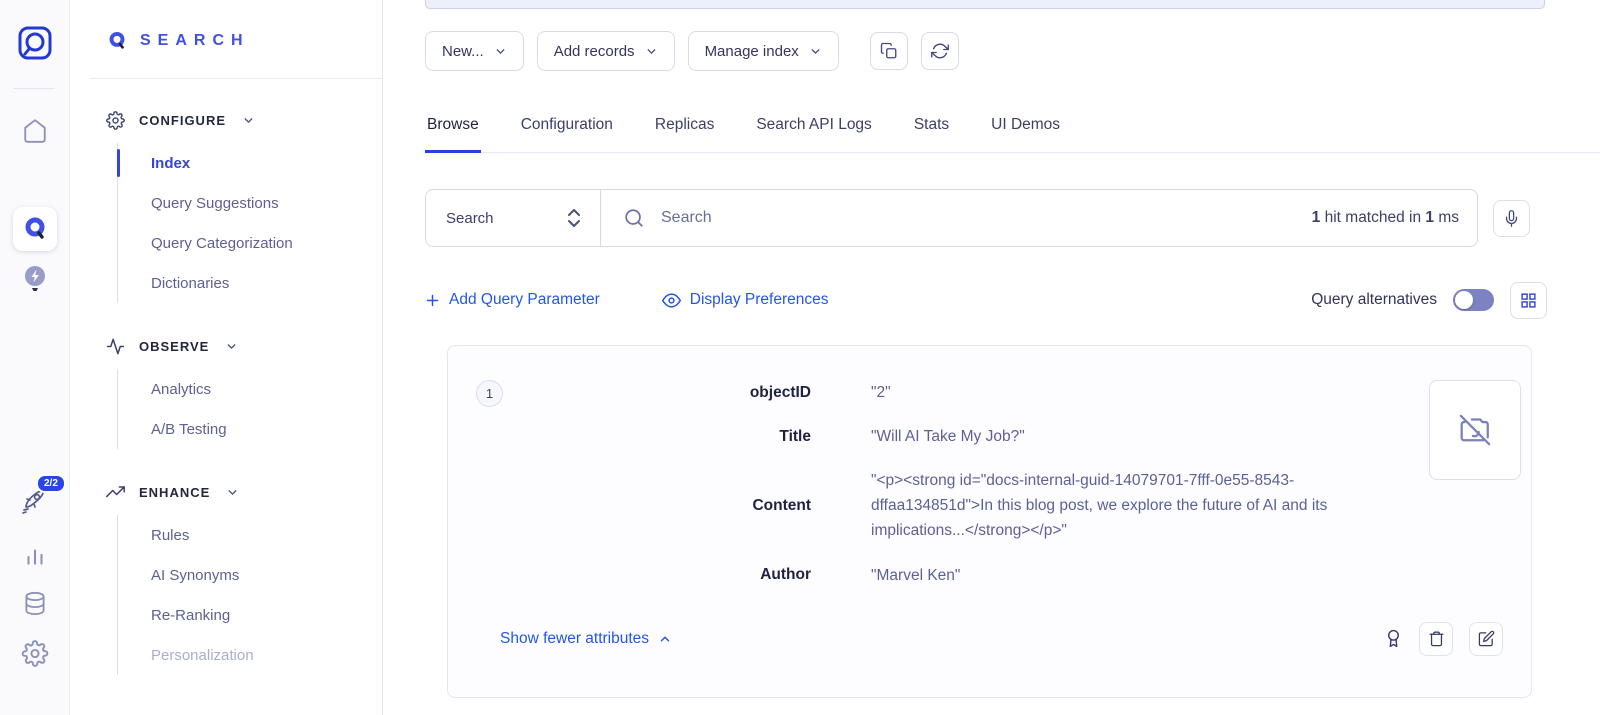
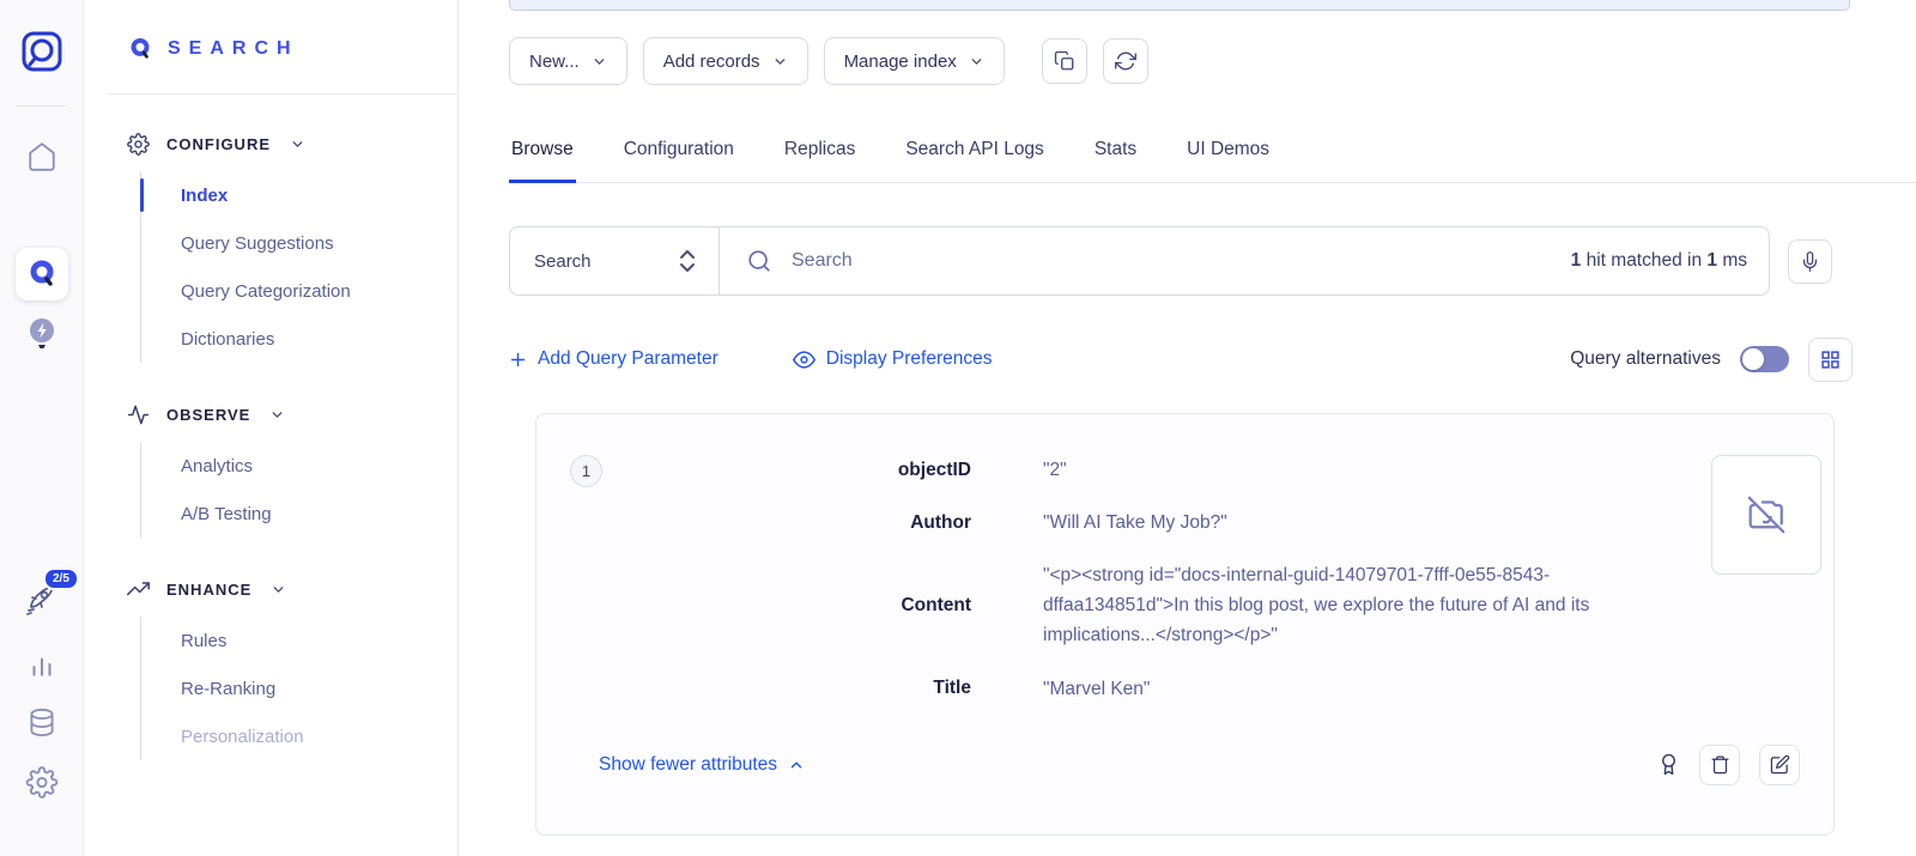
- 2/2
+ 2/5
  SEARCH
  CONFIGURE
  Index
  Query Suggestions
  Query Categorization
  Dictionaries
  OBSERVE
  Analytics
  A/B Testing
  ENHANCE
  Rules
- AI Synonyms
  Re-Ranking
  Personalization
  New...
  Add records
  Manage index
  Browse
  Configuration
  Replicas
  Search API Logs
  Stats
  UI Demos
  Search
  Search
  1 hit matched in 1 ms
  Add Query Parameter
  Display Preferences
  Query alternatives
  1
  objectID
  "2"
- Title
+ Author
  "Will AI Take My Job?"
  Content
  "<p><strong id="docs-internal-guid-14079701-7fff-0e55-8543-dffaa134851d">In this blog post, we explore the future of AI and its implications...</strong></p>"
- Author
+ Title
  "Marvel Ken"
  Show fewer attributes
